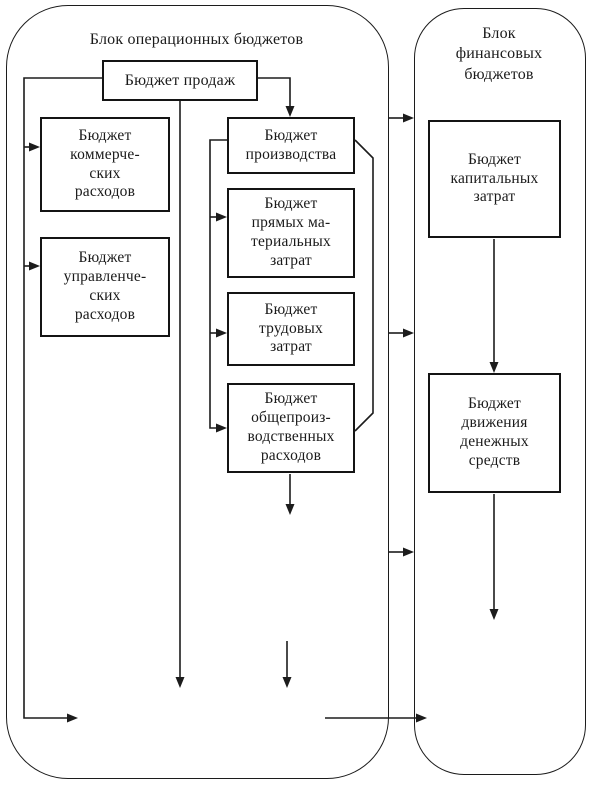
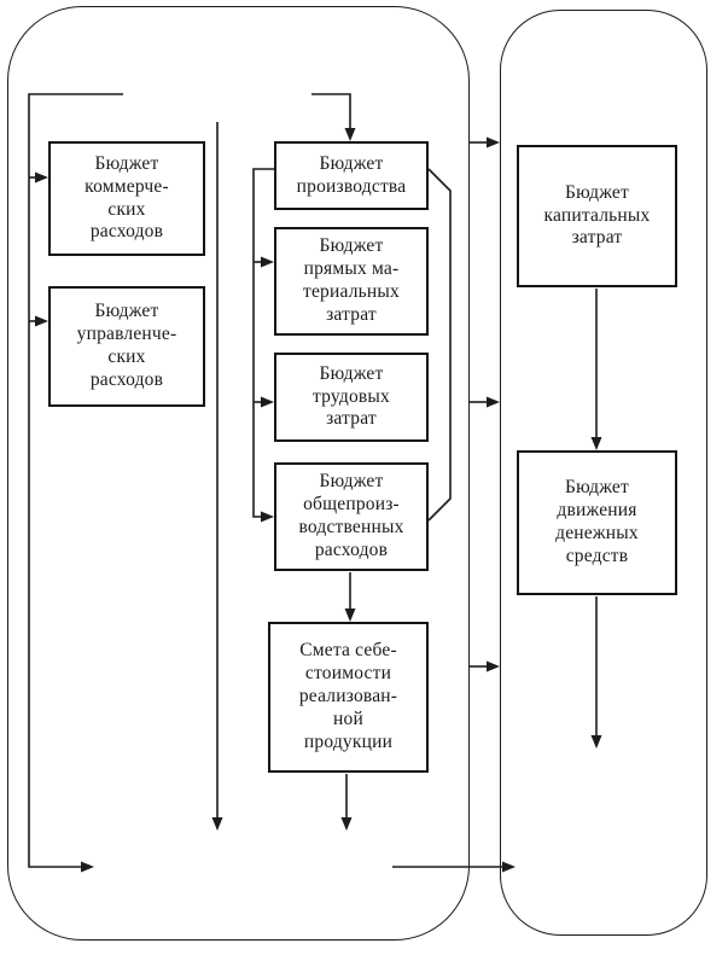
- Блок операционных бюджетов
- Блок
- финансовых
- бюджетов
- Бюджет продаж
  Бюджет
  коммерче-
  ских
  расходов
  Бюджет
  управленче-
  ских
  расходов
  Бюджет
  производства
  Бюджет
  прямых ма-
  териальных
  затрат
  Бюджет
  трудовых
  затрат
  Бюджет
  общепроиз-
  водственных
  расходов
+ Смета себе-
+ стоимости
+ реализован-
+ ной
+ продукции
  Бюджет
  капитальных
  затрат
  Бюджет
  движения
  денежных
  средств
